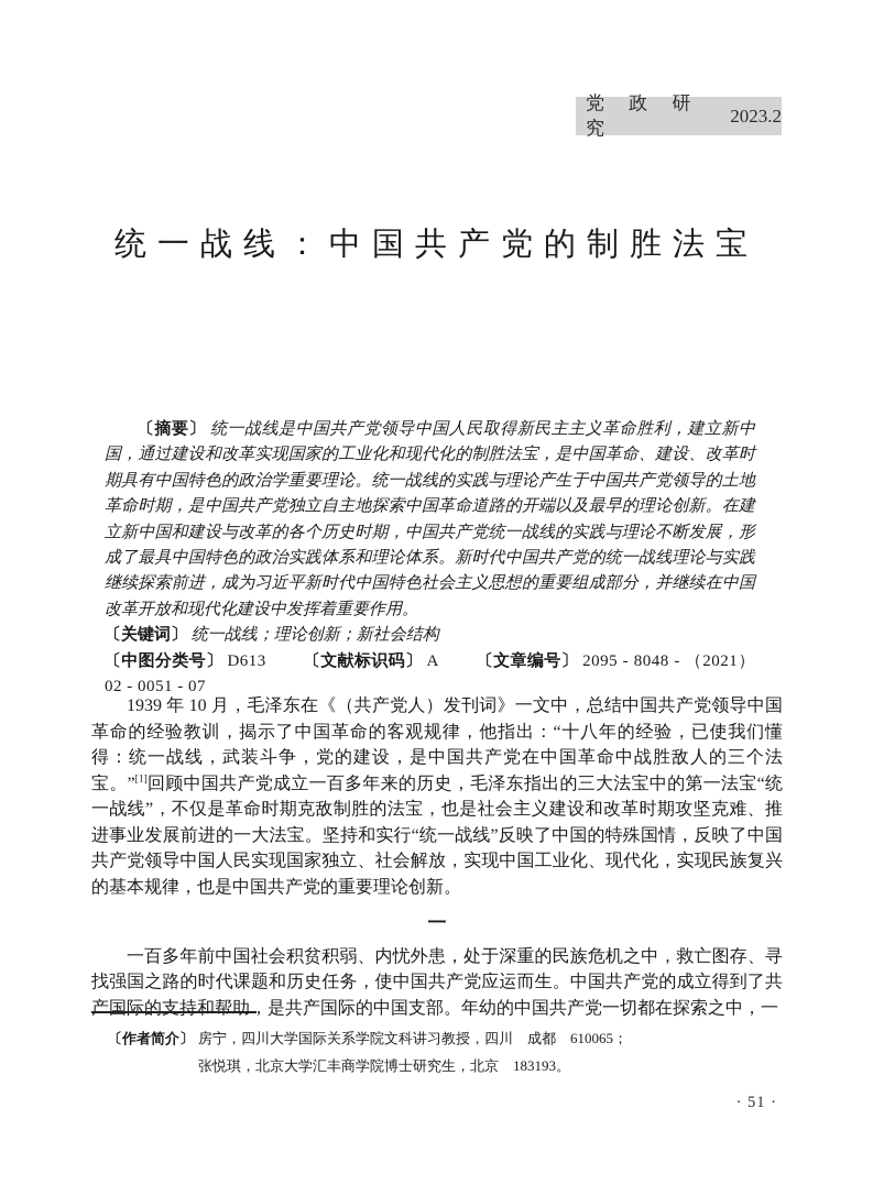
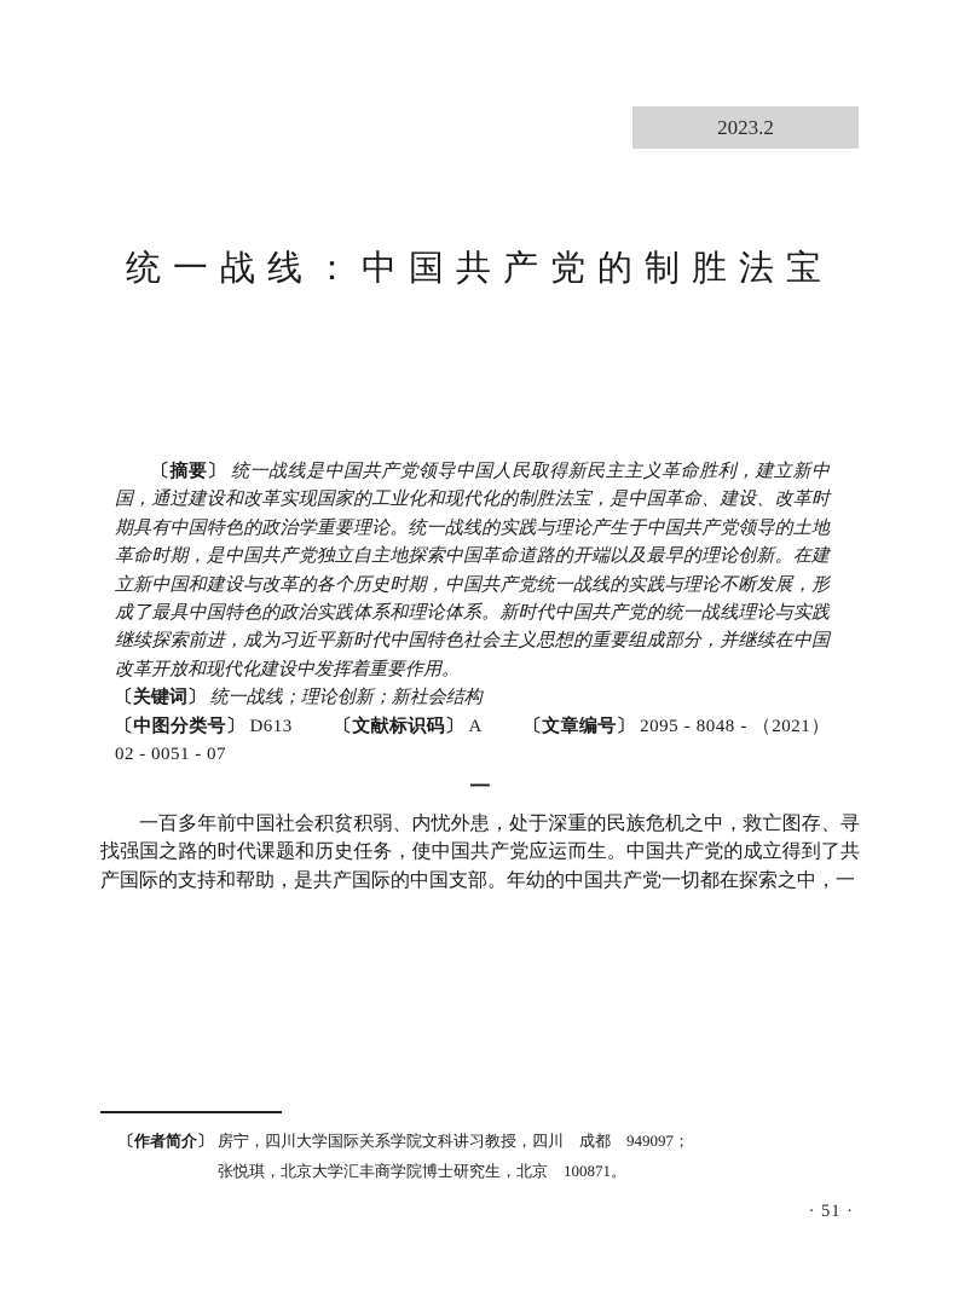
- 党 政 研 究
  2023.2
  统一战线：中国共产党的制胜法宝
  〔摘要〕 统一战线是中国共产党领导中国人民取得新民主主义革命胜利，建立新中国，通过建设和改革实现国家的工业化和现代化的制胜法宝，是中国革命、建设、改革时期具有中国特色的政治学重要理论。统一战线的实践与理论产生于中国共产党领导的土地革命时期，是中国共产党独立自主地探索中国革命道路的开端以及最早的理论创新。在建立新中国和建设与改革的各个历史时期，中国共产党统一战线的实践与理论不断发展，形成了最具中国特色的政治实践体系和理论体系。新时代中国共产党的统一战线理论与实践继续探索前进，成为习近平新时代中国特色社会主义思想的重要组成部分，并继续在中国改革开放和现代化建设中发挥着重要作用。
  〔关键词〕 统一战线；理论创新；新社会结构
  〔中图分类号〕 D613 〔文献标识码〕 A 〔文章编号〕 2095 - 8048 - （2021）02 - 0051 - 07
- 1939 年 10 月，毛泽东在《（共产党人）发刊词》一文中，总结中国共产党领导中国革命的经验教训，揭示了中国革命的客观规律，他指出：“十八年的经验，已使我们懂得：统一战线，武装斗争，党的建设，是中国共产党在中国革命中战胜敌人的三个法宝。”[1]回顾中国共产党成立一百多年来的历史，毛泽东指出的三大法宝中的第一法宝“统一战线”，不仅是革命时期克敌制胜的法宝，也是社会主义建设和改革时期攻坚克难、推进事业发展前进的一大法宝。坚持和实行“统一战线”反映了中国的特殊国情，反映了中国共产党领导中国人民实现国家独立、社会解放，实现中国工业化、现代化，实现民族复兴的基本规律，也是中国共产党的重要理论创新。
  一
  一百多年前中国社会积贫积弱、内忧外患，处于深重的民族危机之中，救亡图存、寻找强国之路的时代课题和历史任务，使中国共产党应运而生。中国共产党的成立得到了共产国际的支持和帮助，是共产国际的中国支部。年幼的中国共产党一切都在探索之中，一
  〔作者简介〕
- 房宁，四川大学国际关系学院文科讲习教授，四川 成都 610065；
+ 房宁，四川大学国际关系学院文科讲习教授，四川 成都 949097；
- 张悦琪，北京大学汇丰商学院博士研究生，北京 183193。
+ 张悦琪，北京大学汇丰商学院博士研究生，北京 100871。
  · 51 ·
